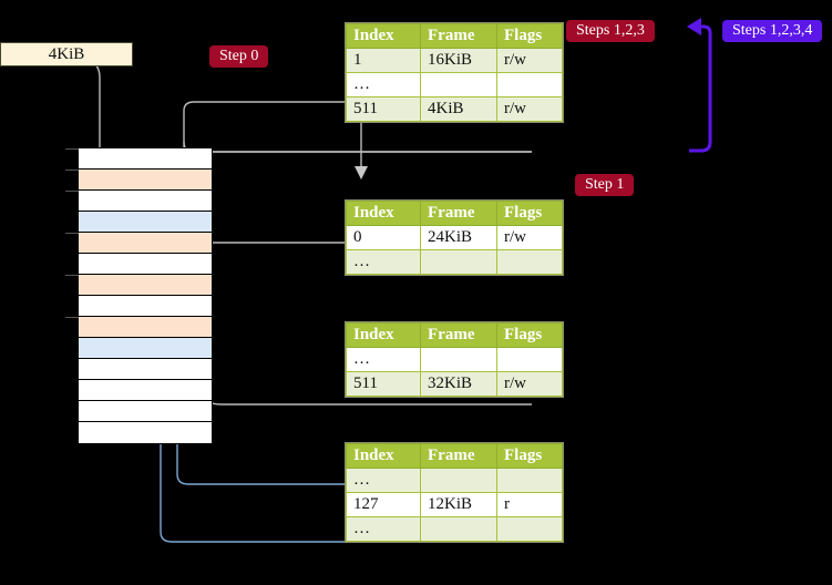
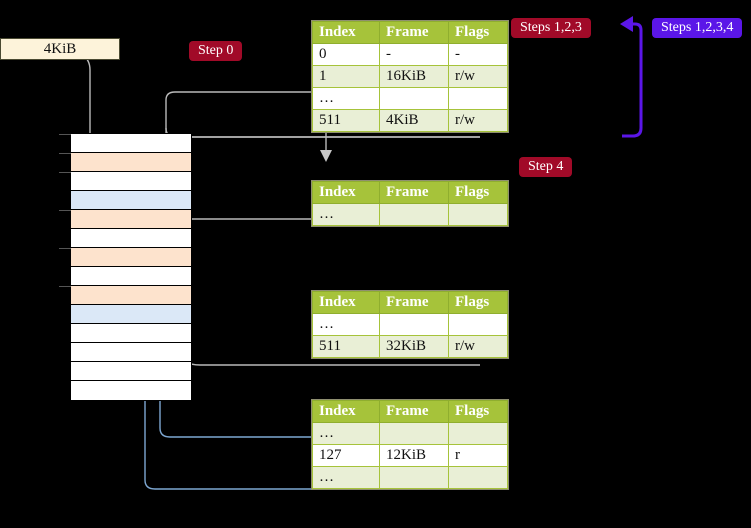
  4KiB
  Step 0
  Steps 1,2,3
  Steps 1,2,3,4
- Step 1
+ Step 4
  Index	Frame	Flags
+ 0	-	-
  1	16KiB	r/w
  …
  511	4KiB	r/w
  Index	Frame	Flags
- 0	24KiB	r/w
  …
  Index	Frame	Flags
  …
  511	32KiB	r/w
  Index	Frame	Flags
  …
  127	12KiB	r
  …
